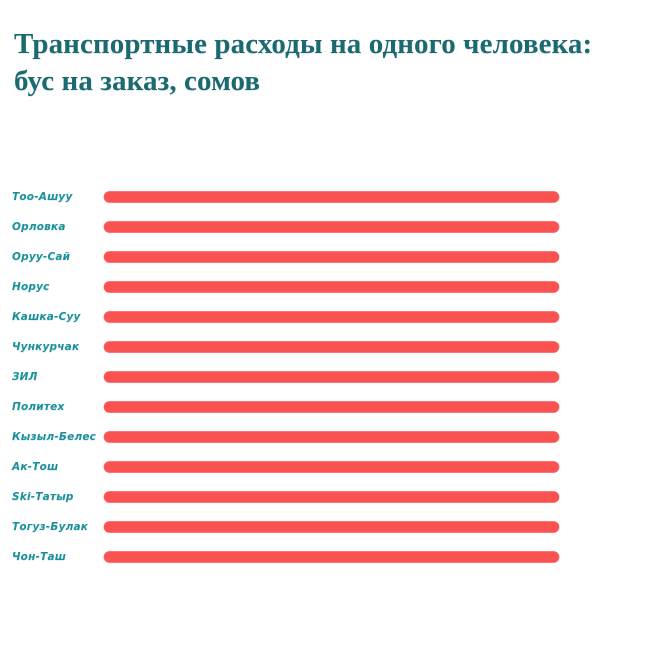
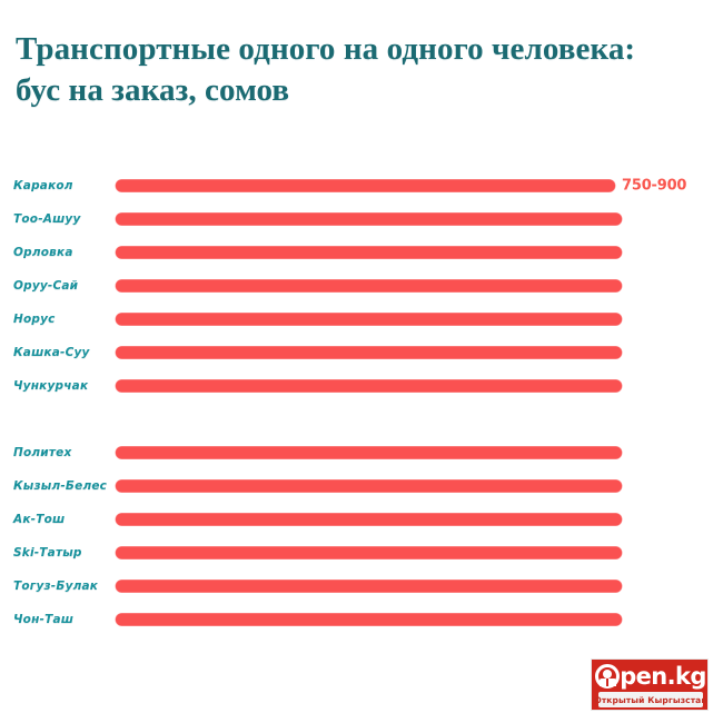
- Транспортные расходы на одного человека: бус на заказ, сомов
+ Транспортные одного на одного человека: бус на заказ, сомов
+ Каракол
+ 750-900
  Тоо-Ашуу
  Орловка
  Оруу-Сай
  Норус
  Кашка-Суу
  Чункурчак
- ЗИЛ
  Политех
  Кызыл-Белес
  Ак-Тош
  Ski-Татыр
  Тогуз-Булак
  Чон-Таш
+ pen.kg
+ Открытый Кыргызстан
